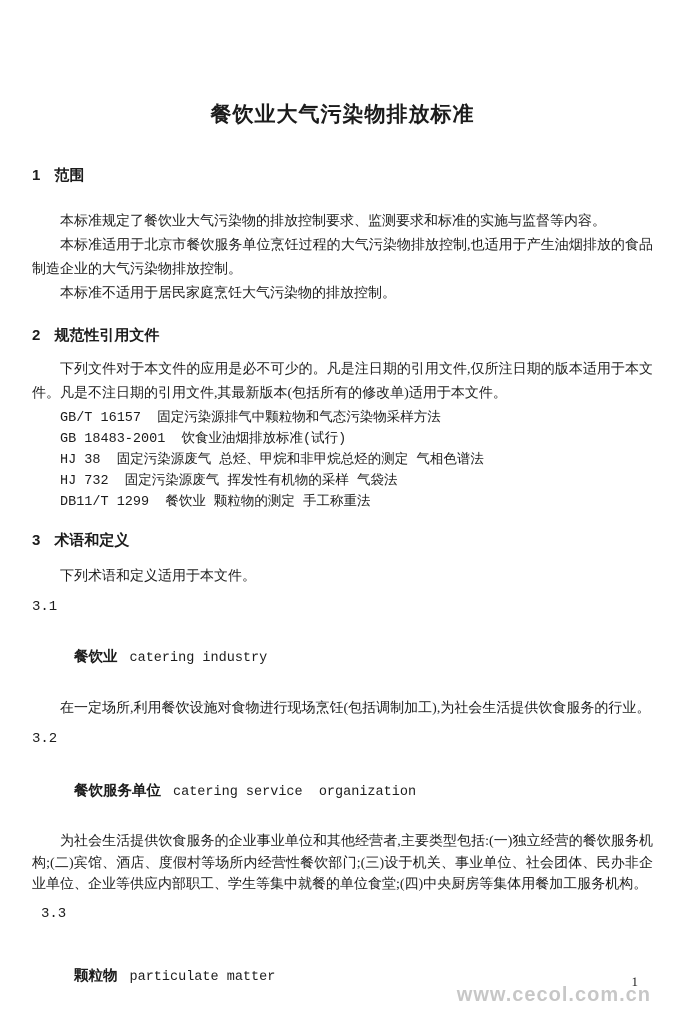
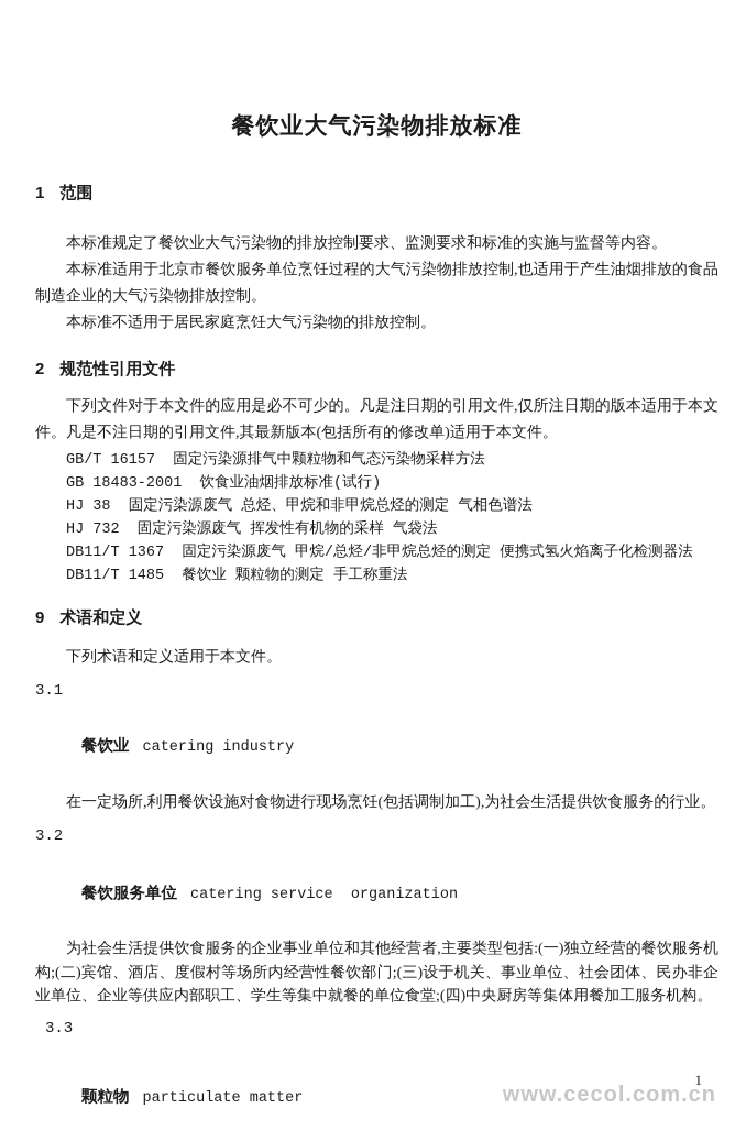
  餐饮业大气污染物排放标准
  1 范围
  本标准规定了餐饮业大气污染物的排放控制要求、监测要求和标准的实施与监督等内容。
  本标准适用于北京市餐饮服务单位烹饪过程的大气污染物排放控制,也适用于产生油烟排放的食品制造企业的大气污染物排放控制。
  本标准不适用于居民家庭烹饪大气污染物的排放控制。
  2 规范性引用文件
  下列文件对于本文件的应用是必不可少的。凡是注日期的引用文件,仅所注日期的版本适用于本文件。凡是不注日期的引用文件,其最新版本(包括所有的修改单)适用于本文件。
  GB/T 16157 固定污染源排气中颗粒物和气态污染物采样方法
  GB 18483-2001 饮食业油烟排放标准(试行)
  HJ 38 固定污染源废气 总烃、甲烷和非甲烷总烃的测定 气相色谱法
  HJ 732 固定污染源废气 挥发性有机物的采样 气袋法
+ DB11/T 1367 固定污染源废气 甲烷/总烃/非甲烷总烃的测定 便携式氢火焰离子化检测器法
- DB11/T 1299 餐饮业 颗粒物的测定 手工称重法
+ DB11/T 1485 餐饮业 颗粒物的测定 手工称重法
- 3 术语和定义
+ 9 术语和定义
  下列术语和定义适用于本文件。
  3.1
  餐饮业 catering industry
  在一定场所,利用餐饮设施对食物进行现场烹饪(包括调制加工),为社会生活提供饮食服务的行业。
  3.2
  餐饮服务单位 catering service organization
  为社会生活提供饮食服务的企业事业单位和其他经营者,主要类型包括:(一)独立经营的餐饮服务机构;(二)宾馆、酒店、度假村等场所内经营性餐饮部门;(三)设于机关、事业单位、社会团体、民办非企业单位、企业等供应内部职工、学生等集中就餐的单位食堂;(四)中央厨房等集体用餐加工服务机构。
  3.3
  颗粒物 particulate matter
  1
  www.cecol.com.cn
